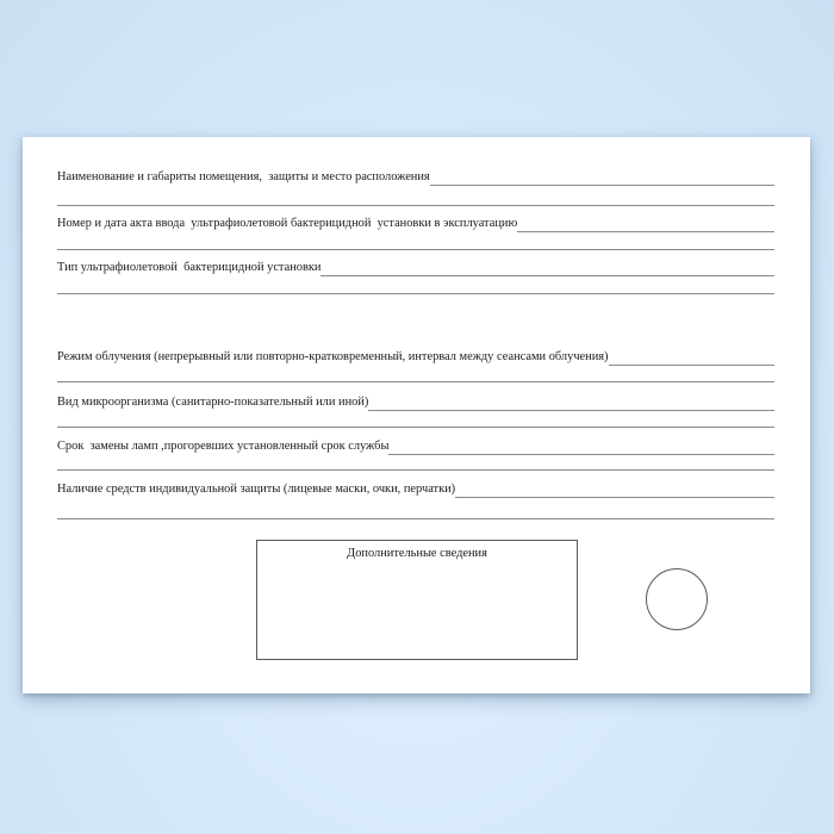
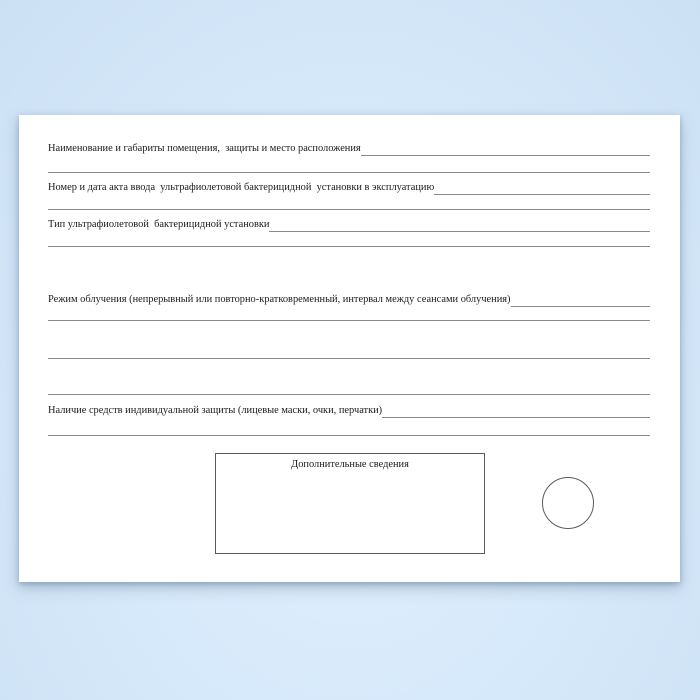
  Наименование и габариты помещения, защиты и место расположения
  Номер и дата акта ввода ультрафиолетовой бактерицидной установки в эксплуатацию
  Тип ультрафиолетовой бактерицидной установки
  Режим облучения (непрерывный или повторно-кратковременный, интервал между сеансами облучения)
- Вид микроорганизма (санитарно-показательный или иной)
- Срок замены ламп ,прогоревших установленный срок службы
  Наличие средств индивидуальной защиты (лицевые маски, очки, перчатки)
  Дополнительные сведения
